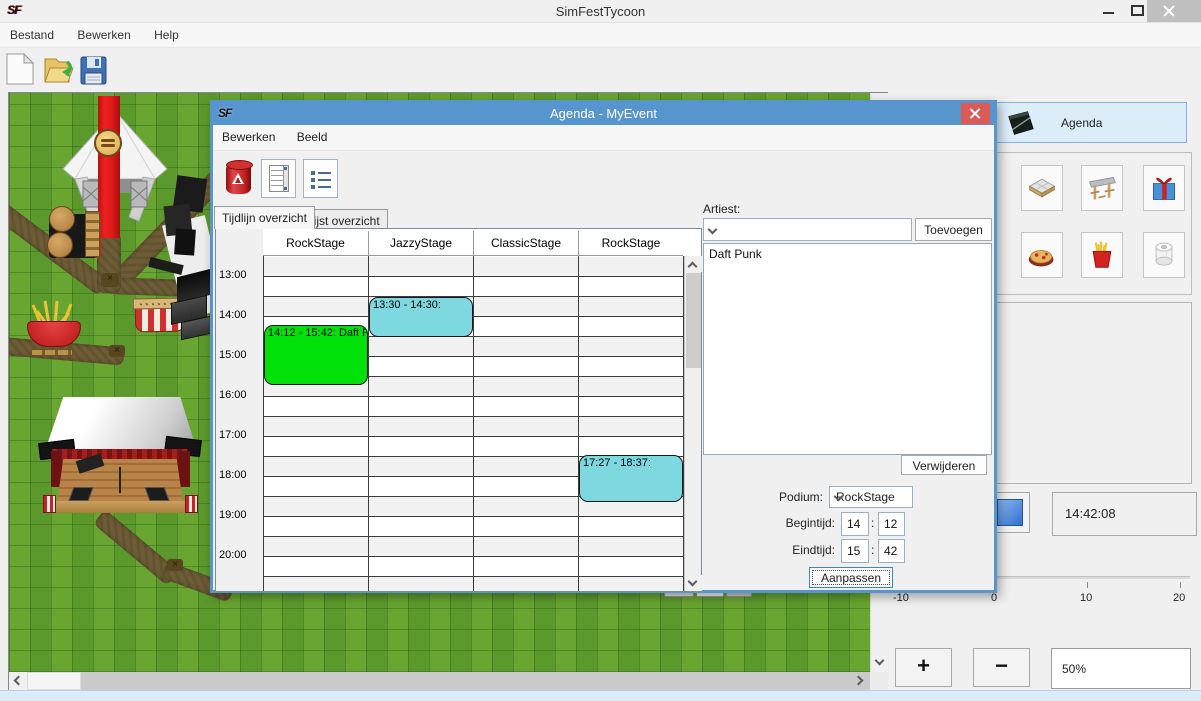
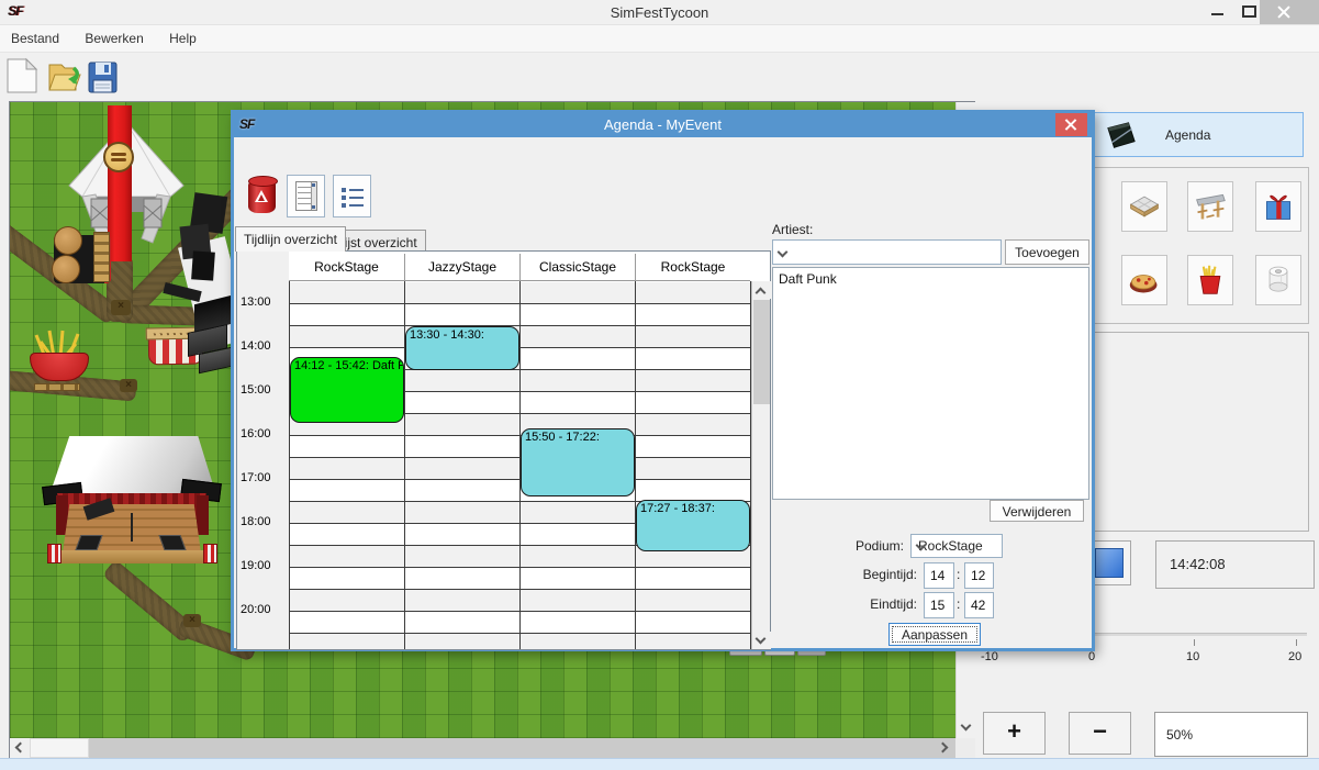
  SF
  SimFestTycoon
  Bestand Bewerken Help
  ×
  ×
  ×
  Agenda
  14:42:08
  -10
  0
  10
  20
  +
  −
  50%
  SF
  Agenda - MyEvent
- Bewerken Beeld
  Tijdlijn overzicht
  ijst overzicht
  13:00
  14:00
  15:00
  16:00
  17:00
  18:00
  19:00
  20:00
  14:12 - 15:42: Daft P
  13:30 - 14:30:
+ 15:50 - 17:22:
  17:27 - 18:37:
  RockStage
  JazzyStage
  ClassicStage
  RockStage
  Artiest:
  Toevoegen
  Daft Punk
  Verwijderen
  Podium:
  RockStage
  Begintijd:
  14
  :
  12
  Eindtijd:
  15
  :
  42
  Aanpassen
